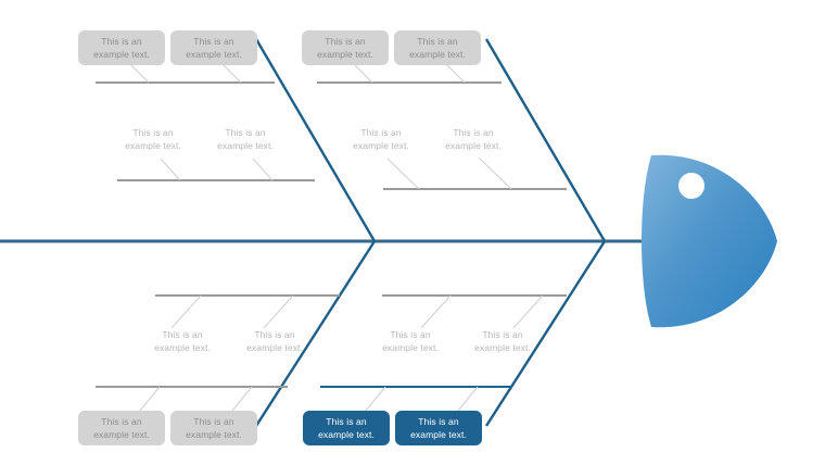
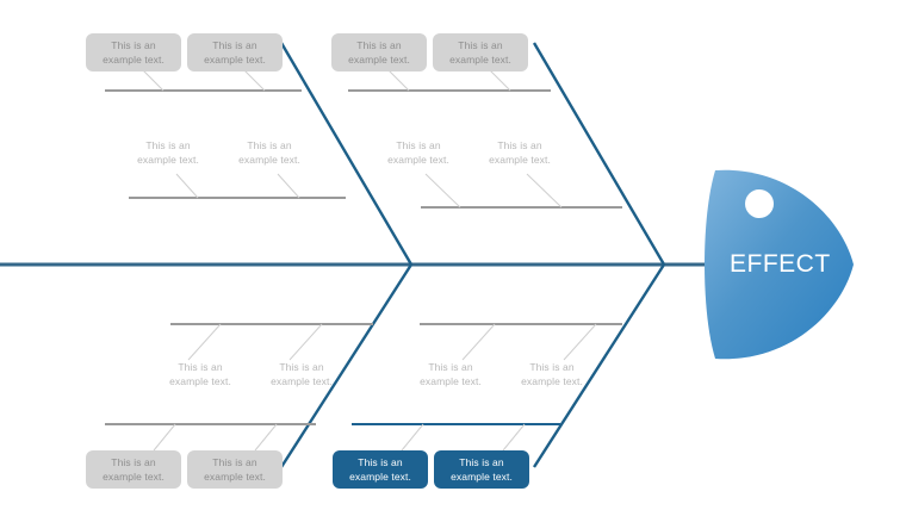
+ EFFECT
  This is an
  example text.
  This is an
  example text.
  This is an
  example text.
  This is an
  example text.
  This is an
  example text.
  This is an
  example text.
  This is an
  example text.
  This is an
  example text.
  This is an
  example text.
  This is an
  example text.
  This is an
  example text.
  This is an
  example text.
  This is an
  example text.
  This is an
  example text.
  This is an
  example text.
  This is an
  example text.
